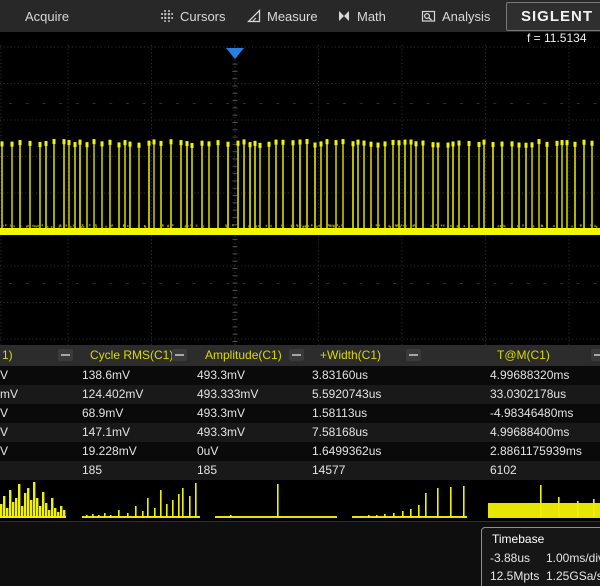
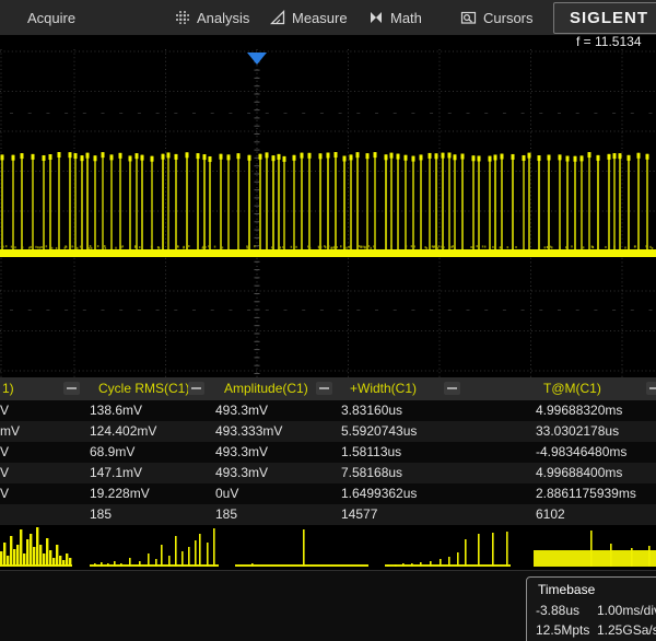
  Acquire
- Cursors
+ Analysis
  Measure
  Math
- Analysis
+ Cursors
  SIGLENT
  f = 11.5134
  1)
  Cycle RMS(C1
  Amplitude(C1)
  +Width(C1)
  T@M(C1)
  V
  138.6mV
  493.3mV
  3.83160us
  4.99688320ms
  mV
  124.402mV
  493.333mV
  5.5920743us
  33.0302178us
  V
  68.9mV
  493.3mV
  1.58113us
  -4.98346480ms
  V
  147.1mV
  493.3mV
  7.58168us
  4.99688400ms
  V
  19.228mV
  0uV
  1.6499362us
  2.8861175939ms
  185
  185
  14577
  6102
  Timebase
  -3.88us
  1.00ms/di
  12.5Mpts
  1.25GSa/
